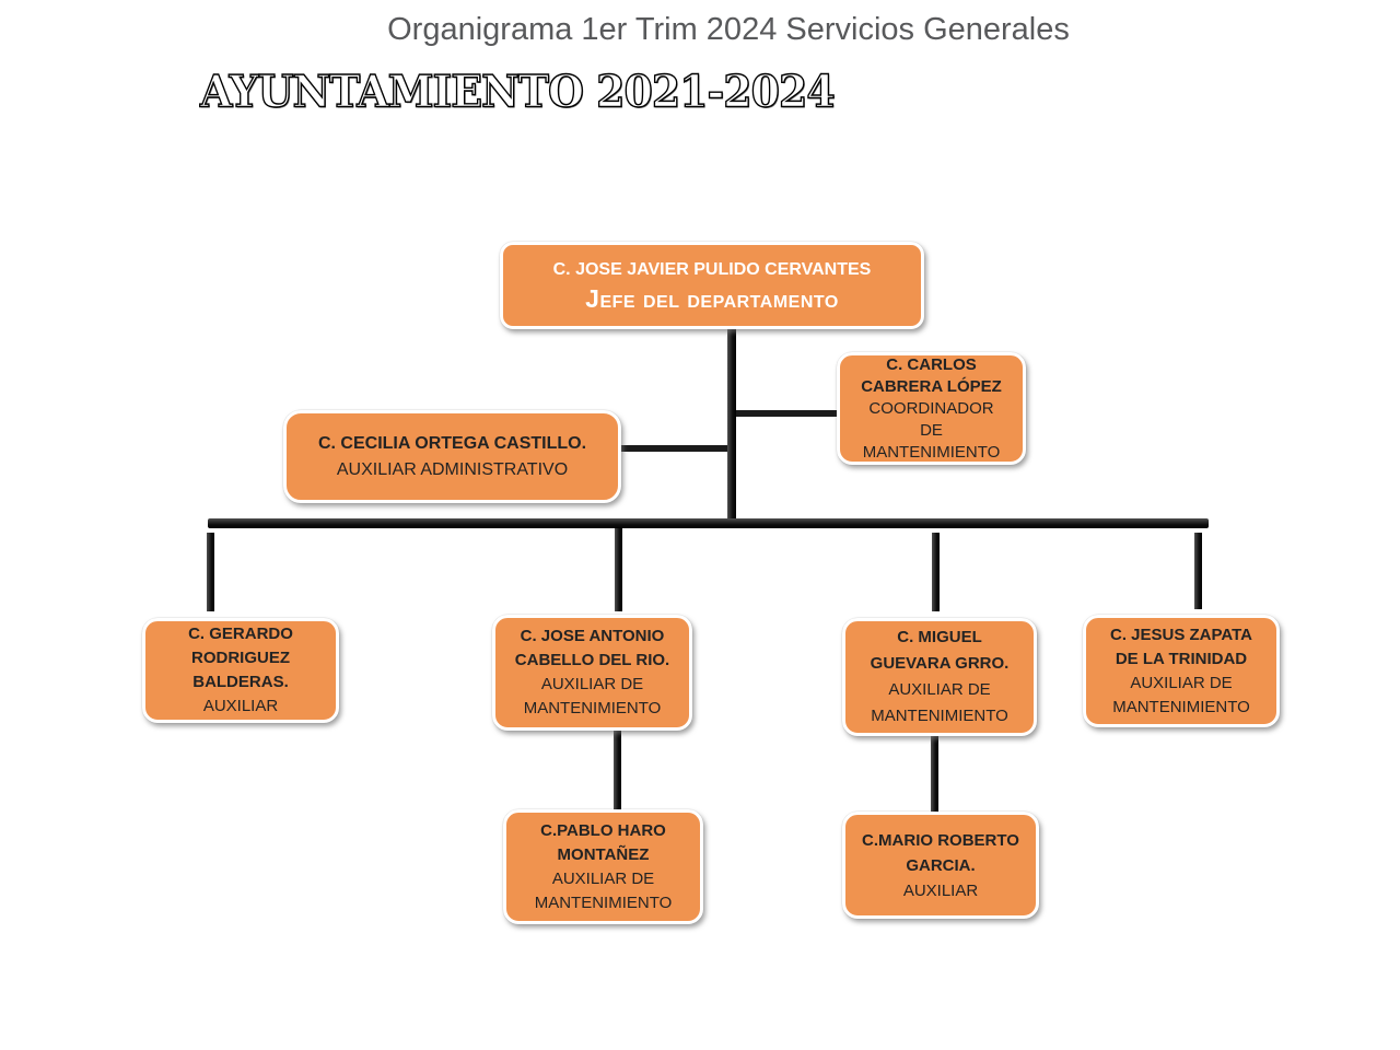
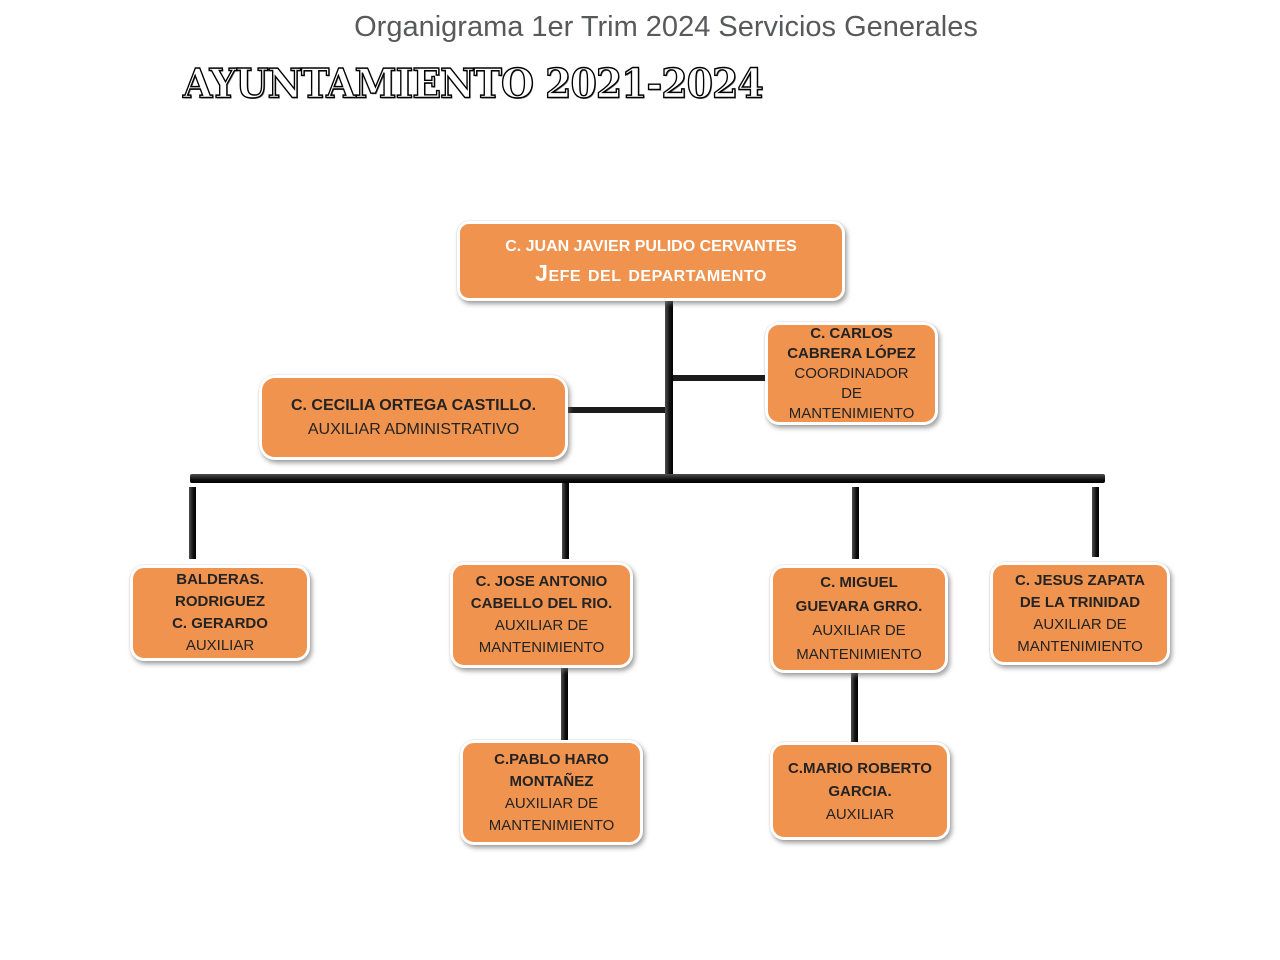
  Organigrama 1er Trim 2024 Servicios Generales
  AYUNTAMIENTO 2021-2024
- C. JOSE JAVIER PULIDO CERVANTES
+ C. JUAN JAVIER PULIDO CERVANTES
  Jefe del departamento
  C. CARLOS
  CABRERA LÓPEZ
  COORDINADOR
  DE
  MANTENIMIENTO
  C. CECILIA ORTEGA CASTILLO.
  AUXILIAR ADMINISTRATIVO
- C. GERARDO
+ BALDERAS.
  RODRIGUEZ
- BALDERAS.
+ C. GERARDO
  AUXILIAR
  C. JOSE ANTONIO
  CABELLO DEL RIO.
  AUXILIAR DE
  MANTENIMIENTO
  C. MIGUEL
  GUEVARA GRRO.
  AUXILIAR DE
  MANTENIMIENTO
  C. JESUS ZAPATA
  DE LA TRINIDAD
  AUXILIAR DE
  MANTENIMIENTO
  C.PABLO HARO
  MONTAÑEZ
  AUXILIAR DE
  MANTENIMIENTO
  C.MARIO ROBERTO
  GARCIA.
  AUXILIAR
